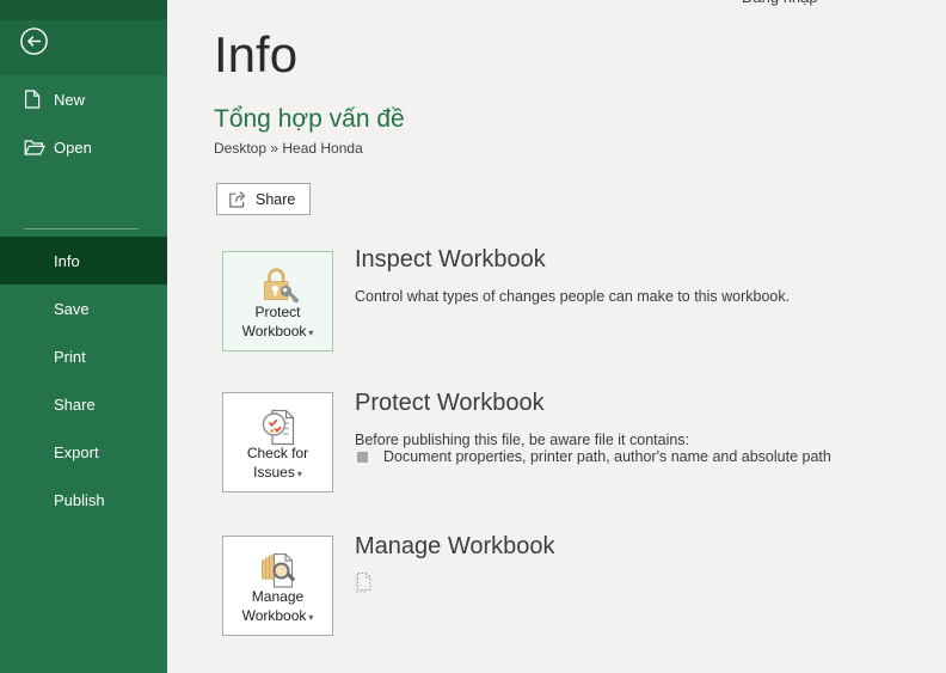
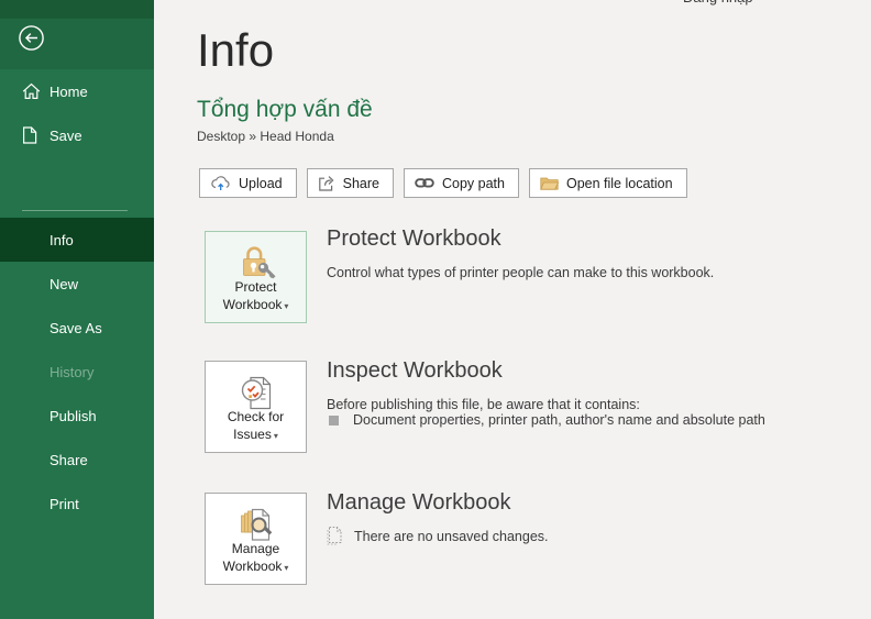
+ Home
- New
+ Save
- Open
  Info
- Save
+ New
+ Save As
+ History
- Print
+ Publish
  Share
- Export
- Publish
+ Print
  Info
  Tổng hợp vấn đề
  Desktop » Head Honda
+ Upload
  Share
+ Copy path
+ Open file location
  Protect
  Workbook ▾
- Inspect Workbook
+ Protect Workbook
- Control what types of changes people can make to this workbook.
+ Control what types of printer people can make to this workbook.
  Check for
  Issues ▾
- Protect Workbook
+ Inspect Workbook
- Before publishing this file, be aware file it contains:
+ Before publishing this file, be aware that it contains:
  Document properties, printer path, author's name and absolute path
  Manage
  Workbook ▾
  Manage Workbook
+ There are no unsaved changes.
